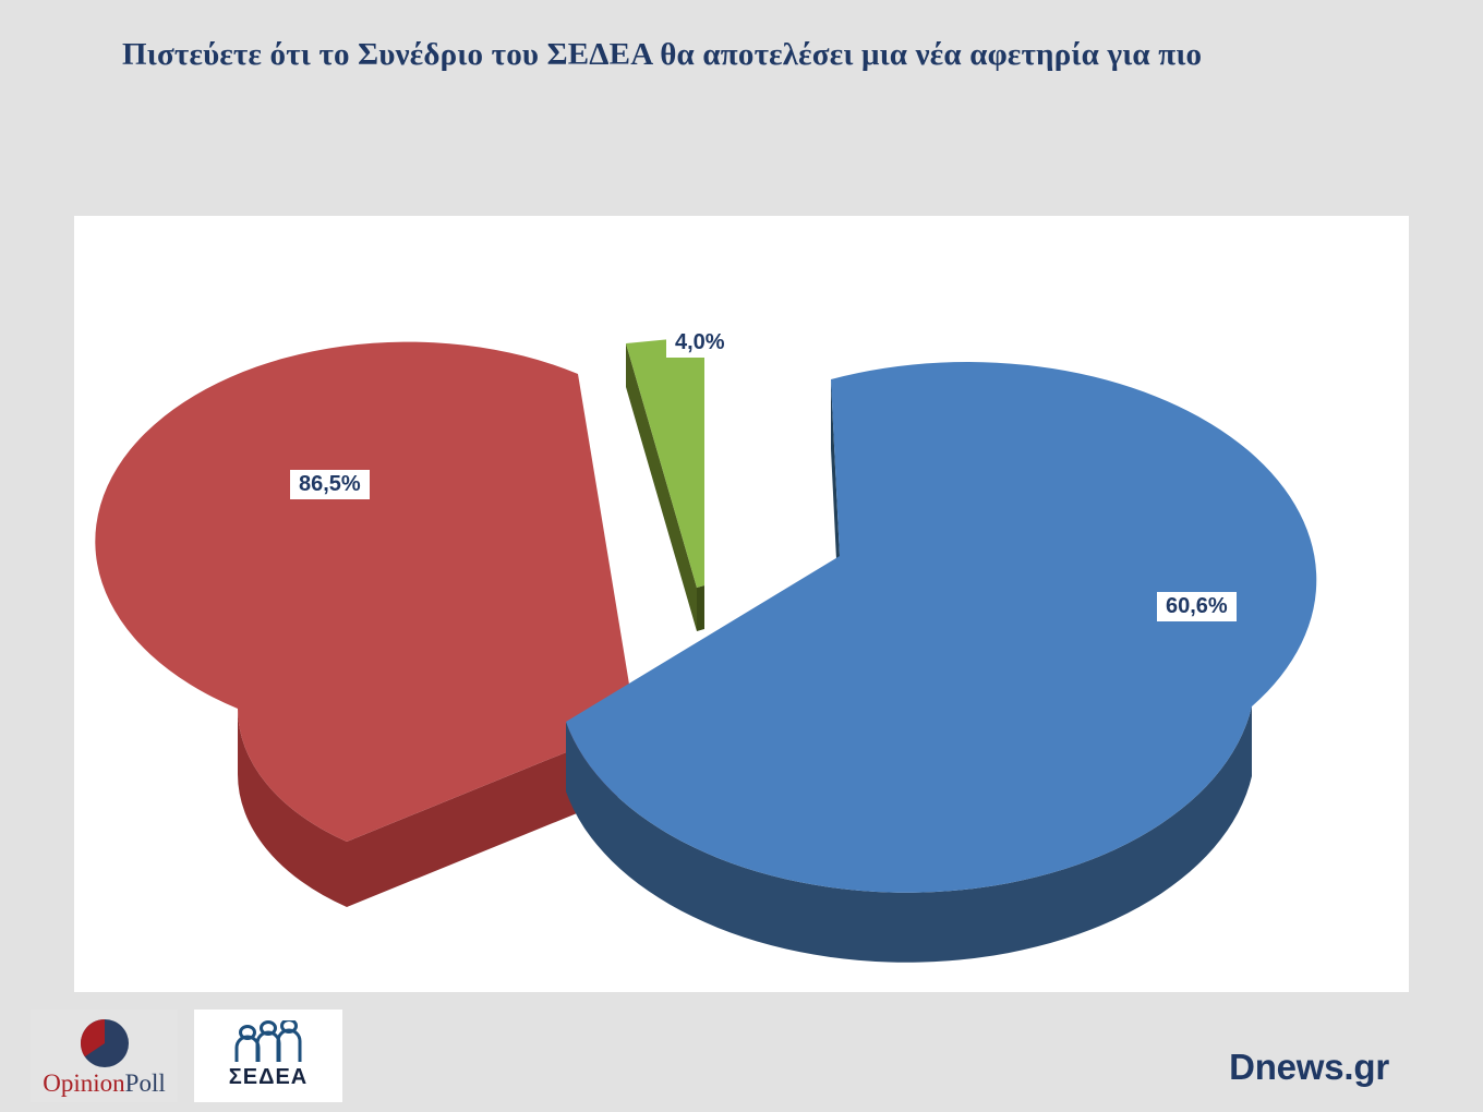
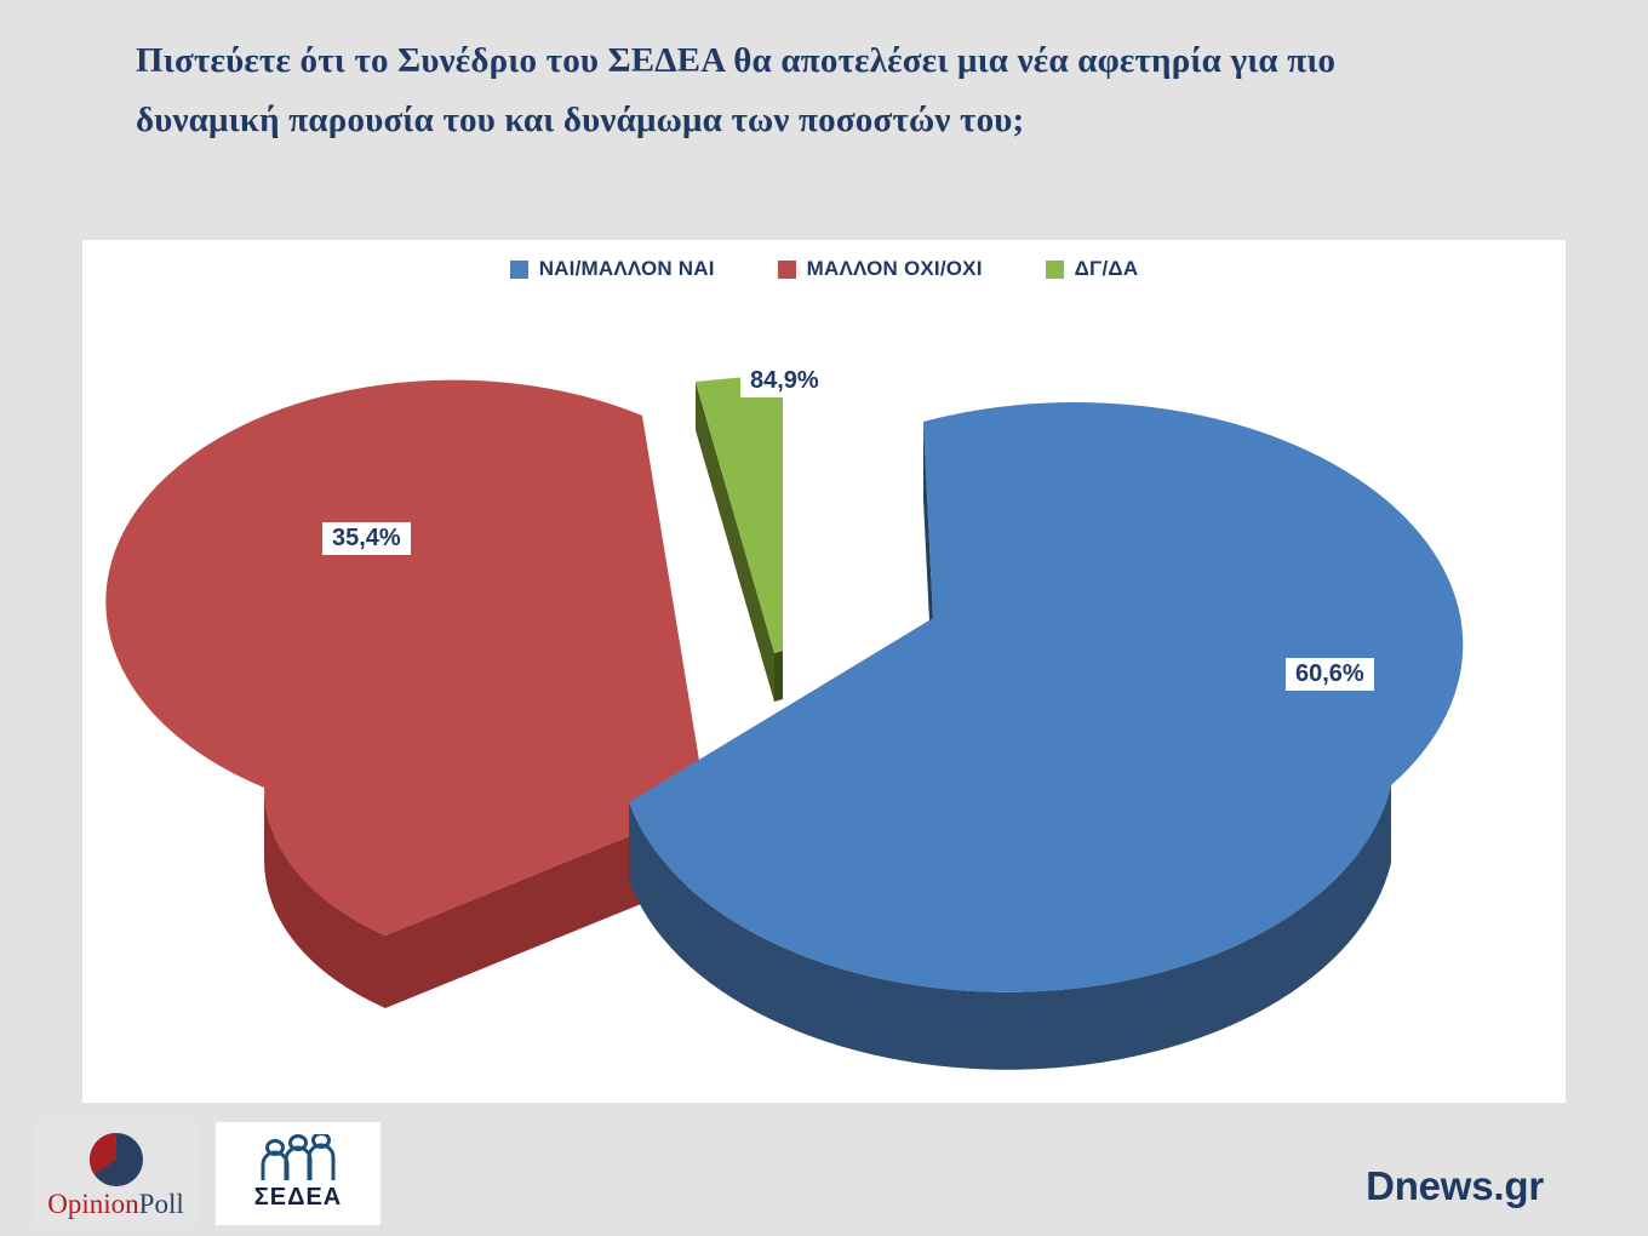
  Πιστεύετε ότι το Συνέδριο του ΣΕΔΕΑ θα αποτελέσει μια νέα αφετηρία για πιο
+ δυναμική παρουσία του και δυνάμωμα των ποσοστών του;
+ ΝΑΙ/ΜΑΛΛΟΝ ΝΑΙ
+ ΜΑΛΛΟΝ ΟΧΙ/ΟΧΙ
+ ΔΓ/ΔΑ
- 86,5%
+ 35,4%
- 4,0%
+ 84,9%
  60,6%
  OpinionPoll
  ΣΕΔΕΑ
  Dnews.gr
